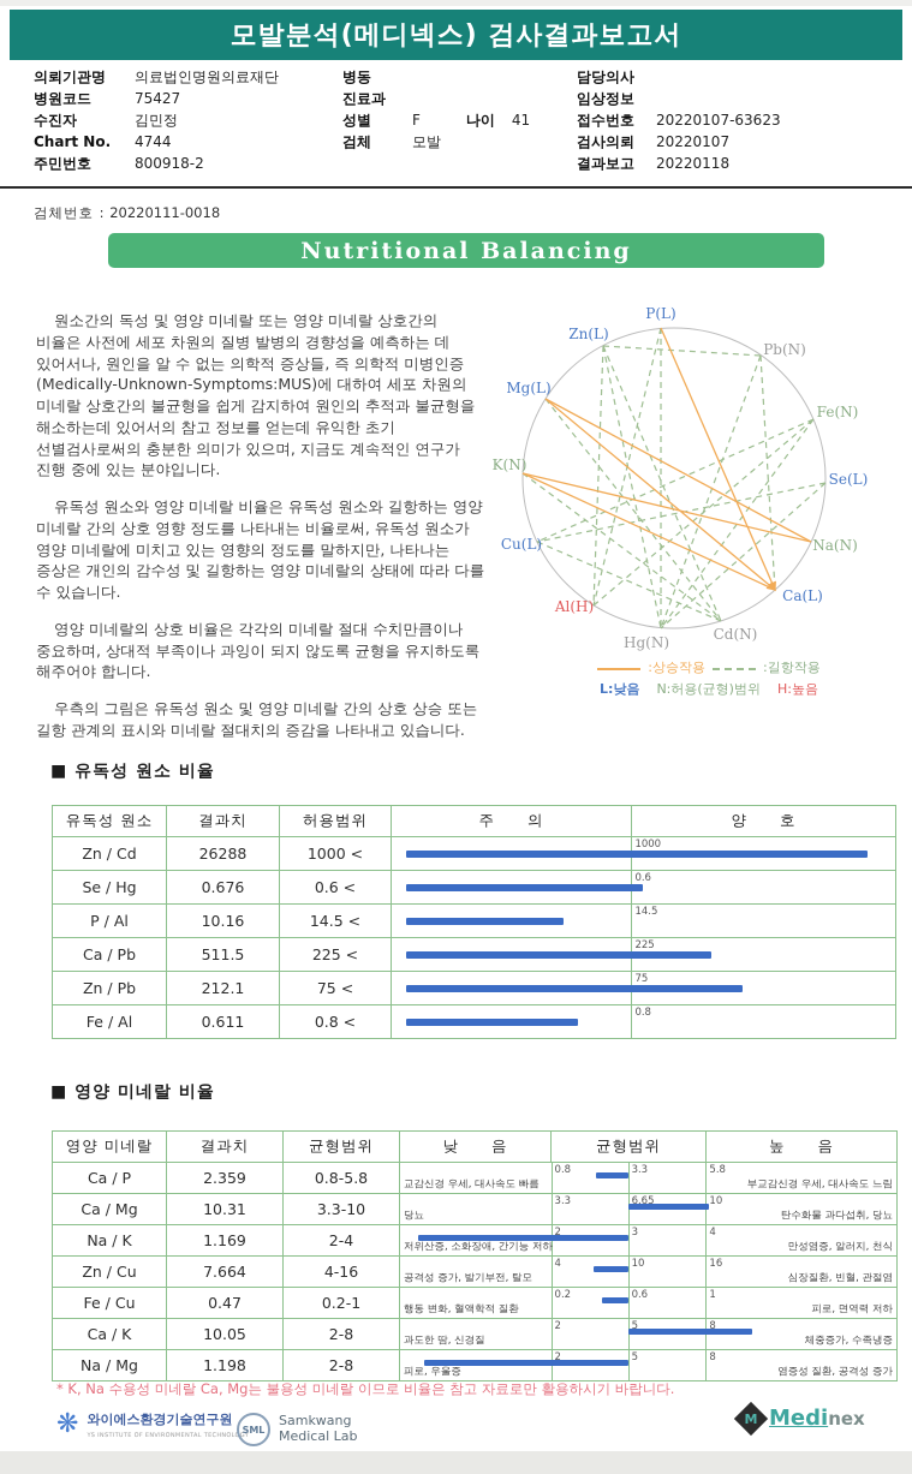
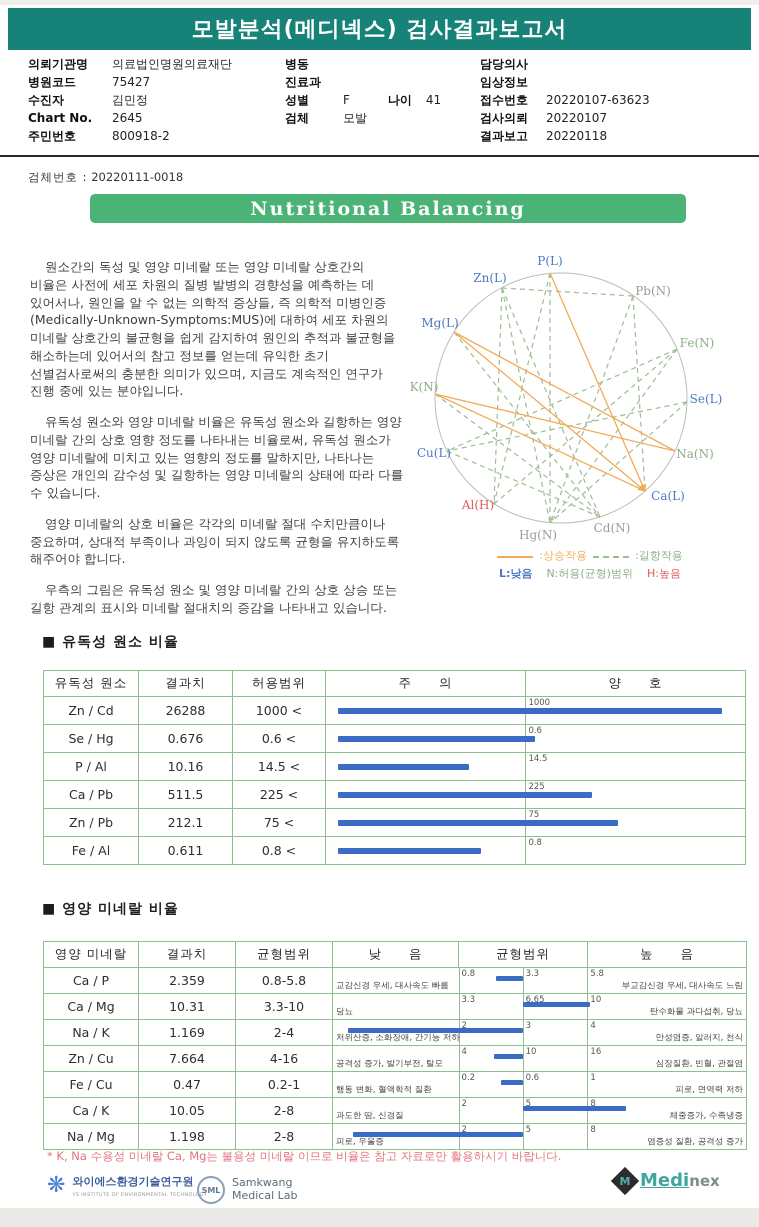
  모발분석(메디넥스) 검사결과보고서
  의뢰기관명
  의료법인명원의료재단
  병원코드
  75427
  수진자
  김민정
  Chart No.
- 4744
+ 2645
  주민번호
  800918-2
  병동
  진료과
  성별
  F
  나이
  41
  검체
  모발
  담당의사
  임상정보
  접수번호
  20220107-63623
  검사의뢰
  20220107
  결과보고
  20220118
  검체번호 : 20220111-0018
  Nutritional Balancing
  원소간의 독성 및 영양 미네랄 또는 영양 미네랄 상호간의 비율은 사전에 세포 차원의 질병 발병의 경향성을 예측하는 데 있어서나, 원인을 알 수 없는 의학적 증상들, 즉 의학적 미병인증(Medically-Unknown-Symptoms:MUS)에 대하여 세포 차원의 미네랄 상호간의 불균형을 쉽게 감지하여 원인의 추적과 불균형을 해소하는데 있어서의 참고 정보를 얻는데 유익한 초기 선별검사로써의 충분한 의미가 있으며, 지금도 계속적인 연구가 진행 중에 있는 분야입니다.
  유독성 원소와 영양 미네랄 비율은 유독성 원소와 길항하는 영양 미네랄 간의 상호 영향 정도를 나타내는 비율로써, 유독성 원소가 영양 미네랄에 미치고 있는 영향의 정도를 말하지만, 나타나는 증상은 개인의 감수성 및 길항하는 영양 미네랄의 상태에 따라 다를 수 있습니다.
  영양 미네랄의 상호 비율은 각각의 미네랄 절대 수치만큼이나 중요하며, 상대적 부족이나 과잉이 되지 않도록 균형을 유지하도록 해주어야 합니다.
  우측의 그림은 유독성 원소 및 영양 미네랄 간의 상호 상승 또는 길항 관계의 표시와 미네랄 절대치의 증감을 나타내고 있습니다.
  P(L)
  Zn(L)
  Pb(N)
  Mg(L)
  Fe(N)
  K(N)
  Se(L)
  Cu(L)
  Na(N)
  Al(H)
  Ca(L)
  Hg(N)
  Cd(N)
  :상승작용
  :길항작용
  L:낮음
  N:허용(균형)범위
  H:높음
  ■ 유독성 원소 비율
  유독성 원소	결과치	허용범위	주 의	양 호
  Zn / Cd	26288	1000 <	1000
  Se / Hg	0.676	0.6 <	0.6
  P / Al	10.16	14.5 <	14.5
  Ca / Pb	511.5	225 <	225
  Zn / Pb	212.1	75 <	75
  Fe / Al	0.611	0.8 <	0.8
  ■ 영양 미네랄 비율
  영양 미네랄	결과치	균형범위	낮 음	균형범위	높 음
  Ca / P	2.359	0.8-5.8	0.8 3.3 5.8 교감신경 우세, 대사속도 빠름 부교감신경 우세, 대사속도 느림
  Ca / Mg	10.31	3.3-10	3.3 6.65 10 당뇨 탄수화물 과다섭취, 당뇨
  Na / K	1.169	2-4	2 3 4 저위산증, 소화장애, 간기능 저하 만성염증, 알러지, 천식
  Zn / Cu	7.664	4-16	4 10 16 공격성 증가, 발기부전, 탈모 심장질환, 빈혈, 관절염
  Fe / Cu	0.47	0.2-1	0.2 0.6 1 행동 변화, 혈액학적 질환 피로, 면역력 저하
  Ca / K	10.05	2-8	2 5 8 과도한 땀, 신경질 체중증가, 수족냉증
  Na / Mg	1.198	2-8	2 5 8 피로, 우울증 염증성 질환, 공격성 증가
  * K, Na 수용성 미네랄 Ca, Mg는 불용성 미네랄 이므로 비율은 참고 자료로만 활용하시기 바랍니다.
  ❋
  와이에스환경기술연구원
  SML
  Samkwang
  Medical Lab
  Medinex
